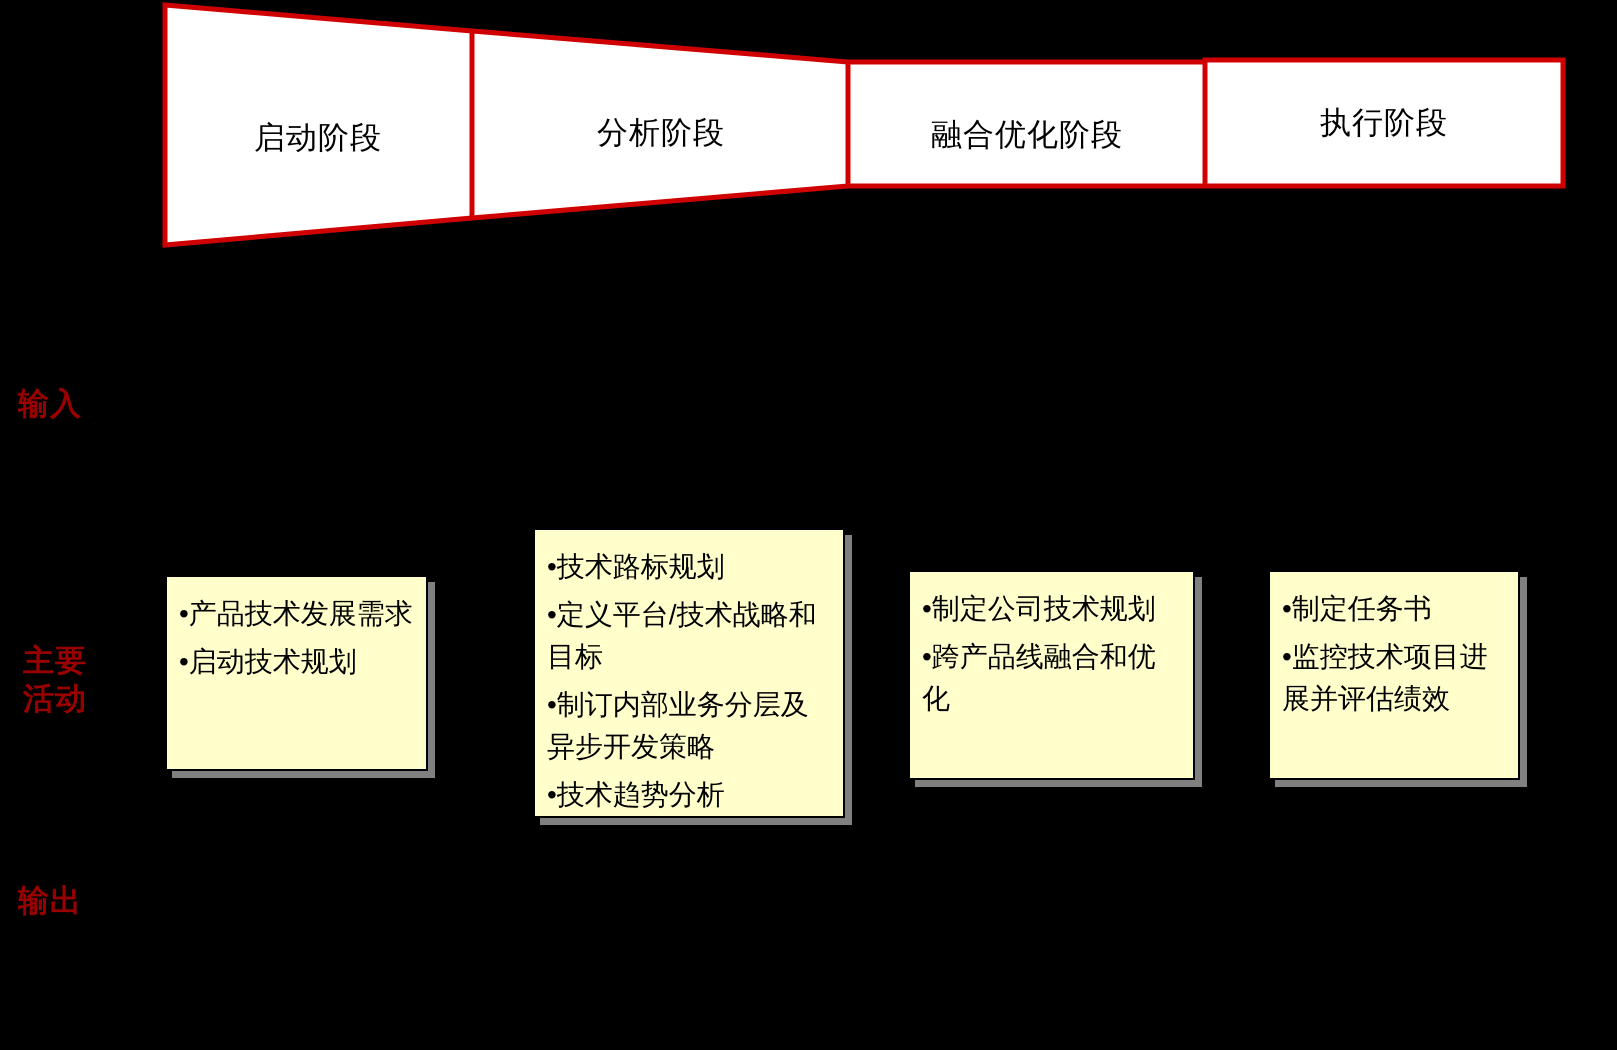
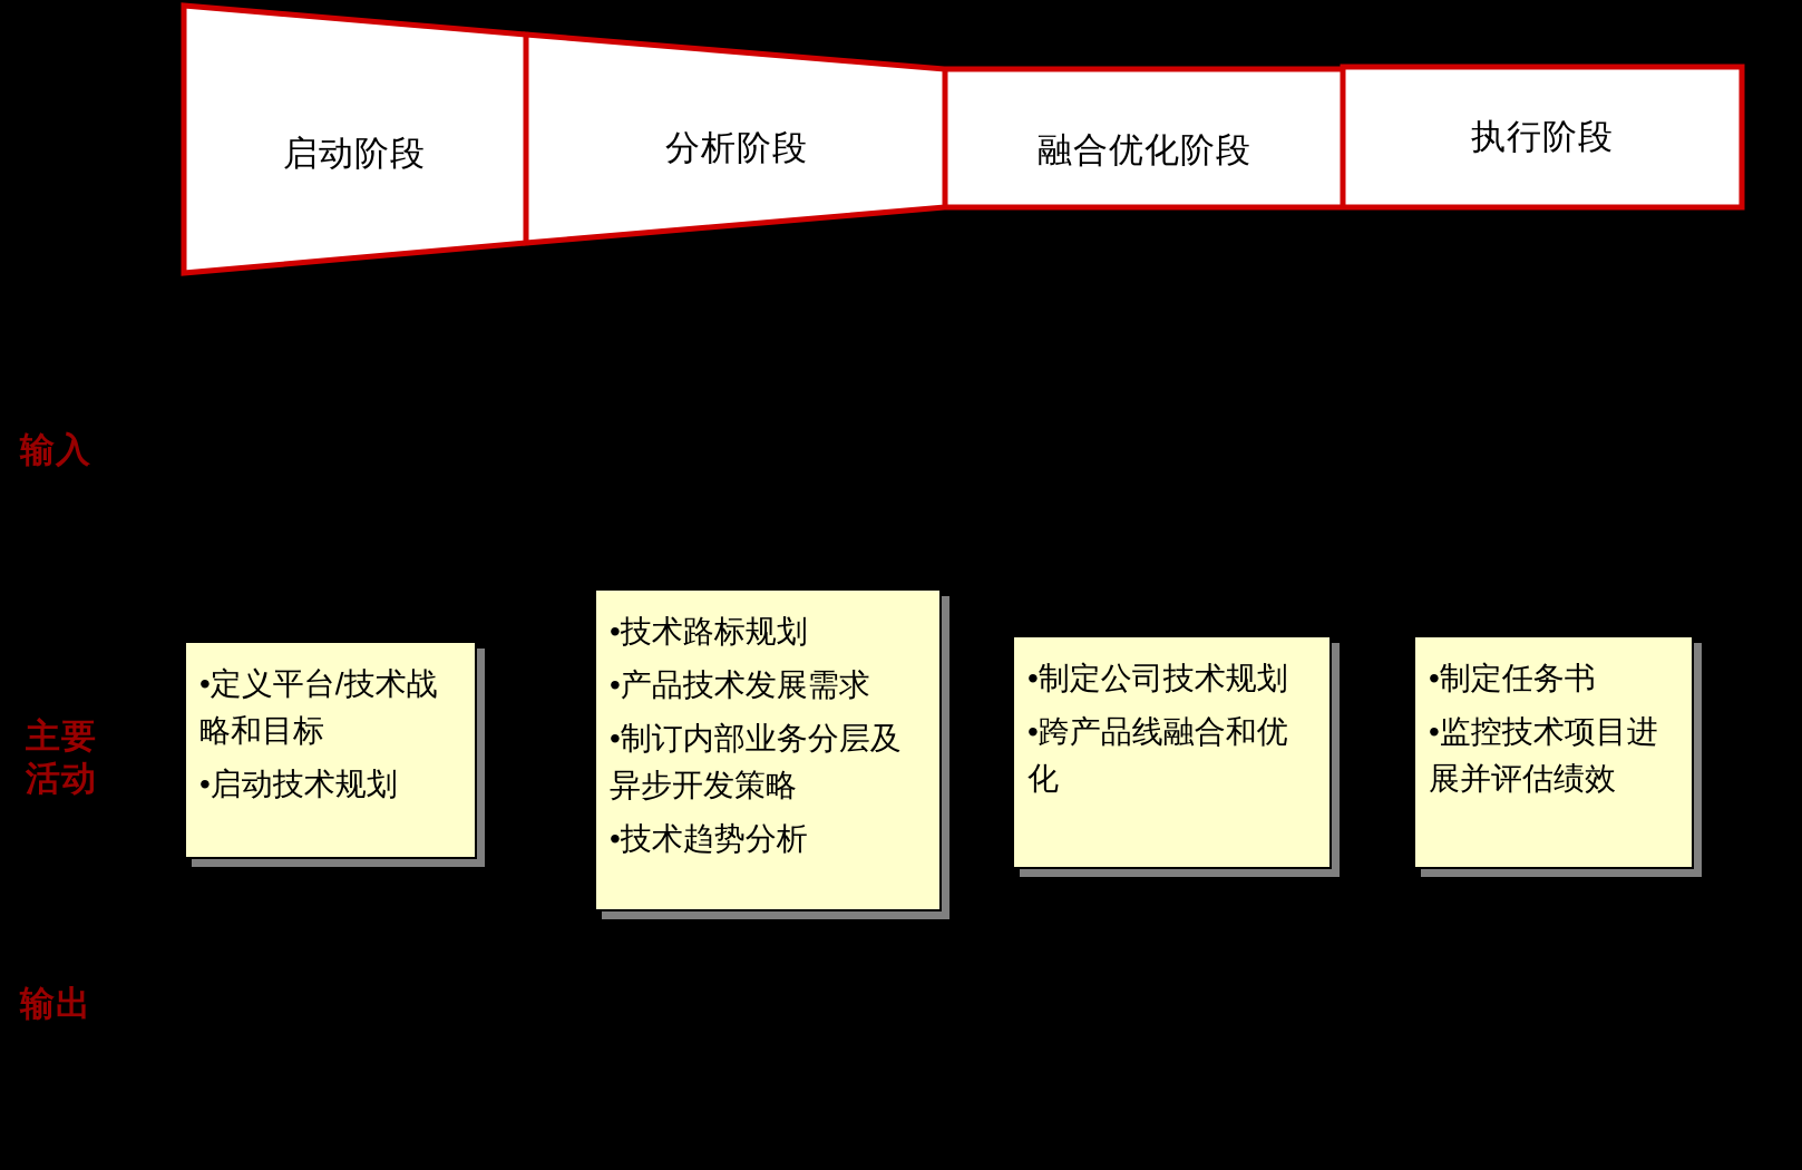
  启动阶段
  分析阶段
  融合优化阶段
  执行阶段
  输入
  主要
  活动
  输出
- •产品技术发展需求
+ •定义平台/技术战略和目标
  •启动技术规划
  •技术路标规划
- •定义平台/技术战略和目标
+ •产品技术发展需求
  •制订内部业务分层及异步开发策略
  •技术趋势分析
  •制定公司技术规划
  •跨产品线融合和优化
  •制定任务书
  •监控技术项目进展并评估绩效
